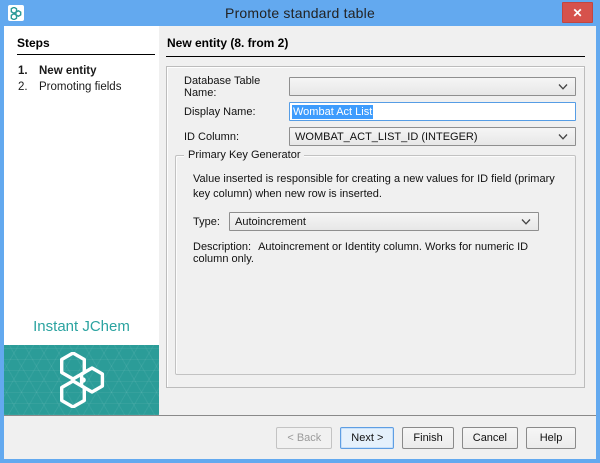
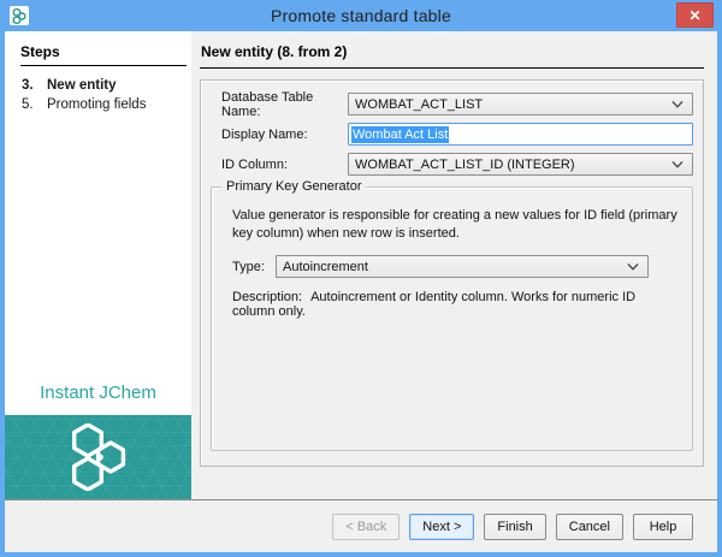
  Promote standard table
  ✕
  Steps
- 1.
+ 3.
  New entity
- 2.
+ 5.
  Promoting fields
  Instant JChem
  New entity (8. from 2)
  Database Table Name:
+ WOMBAT_ACT_LIST
  Display Name:
  Wombat Act List
  ID Column:
  WOMBAT_ACT_LIST_ID (INTEGER)
  Primary Key Generator
- Value inserted is responsible for creating a new values for ID field (primary key column) when new row is inserted.
+ Value generator is responsible for creating a new values for ID field (primary key column) when new row is inserted.
  Type:
  Autoincrement
  Description: Autoincrement or Identity column. Works for numeric ID column only.
  < Back
  Next >
  Finish
  Cancel
  Help
